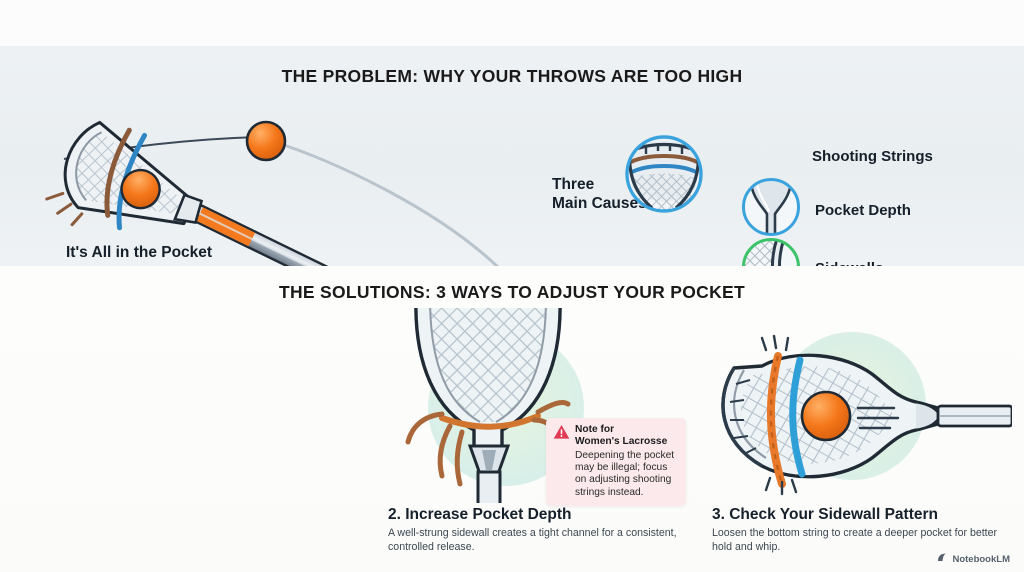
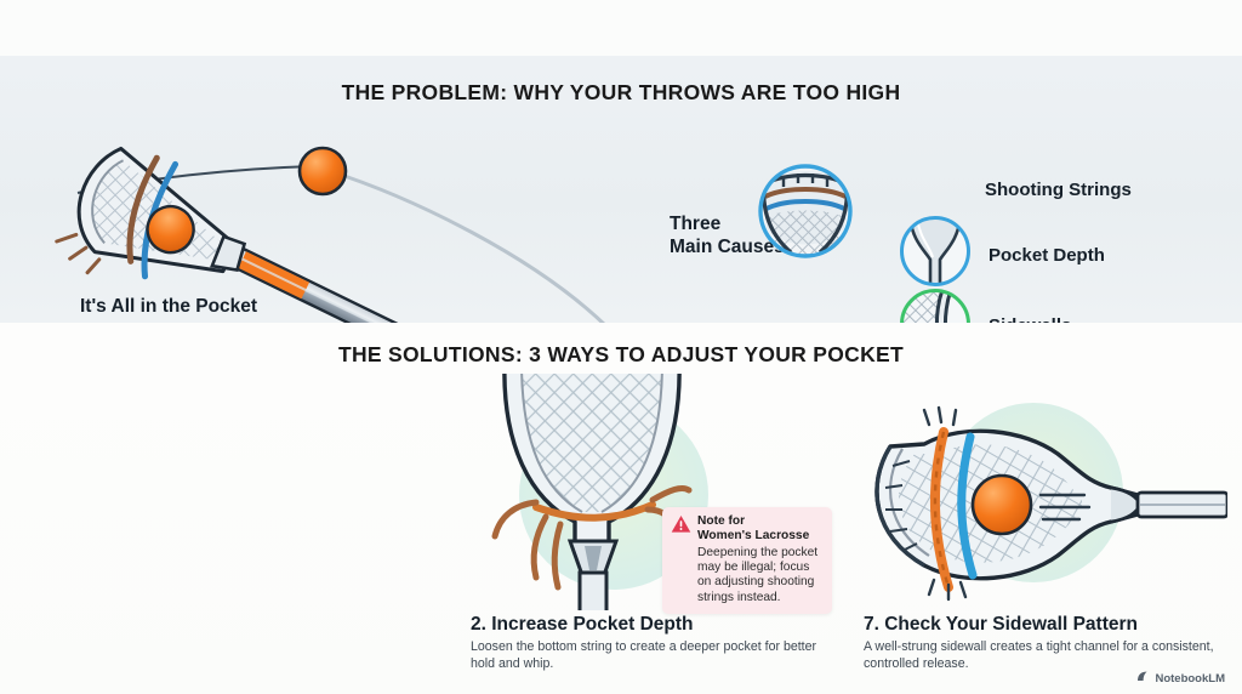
  THE PROBLEM: WHY YOUR THROWS ARE TOO HIGH
  It's All in the Pocket
  Three
  Main Cause
  Shooting Strings
  Pocket Depth
  THE SOLUTIONS: 3 WAYS TO ADJUST YOUR POCKET
  2. Increase Pocket Depth
- A well-strung sidewall creates a tight channel for a consistent, controlled release.
+ Loosen the bottom string to create a deeper pocket for better hold and whip.
- 3. Check Your Sidewall Pattern
+ 7. Check Your Sidewall Pattern
- Loosen the bottom string to create a deeper pocket for better hold and whip.
+ A well-strung sidewall creates a tight channel for a consistent, controlled release.
  Note for
  Women's Lacrosse
  Deepening the pocket may be illegal; focus on adjusting shooting strings instead.
  NotebookLM
